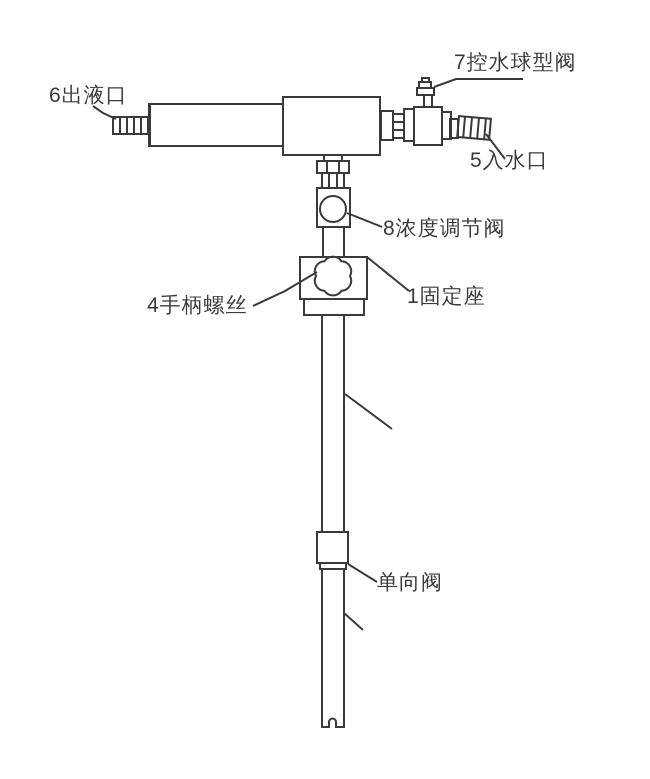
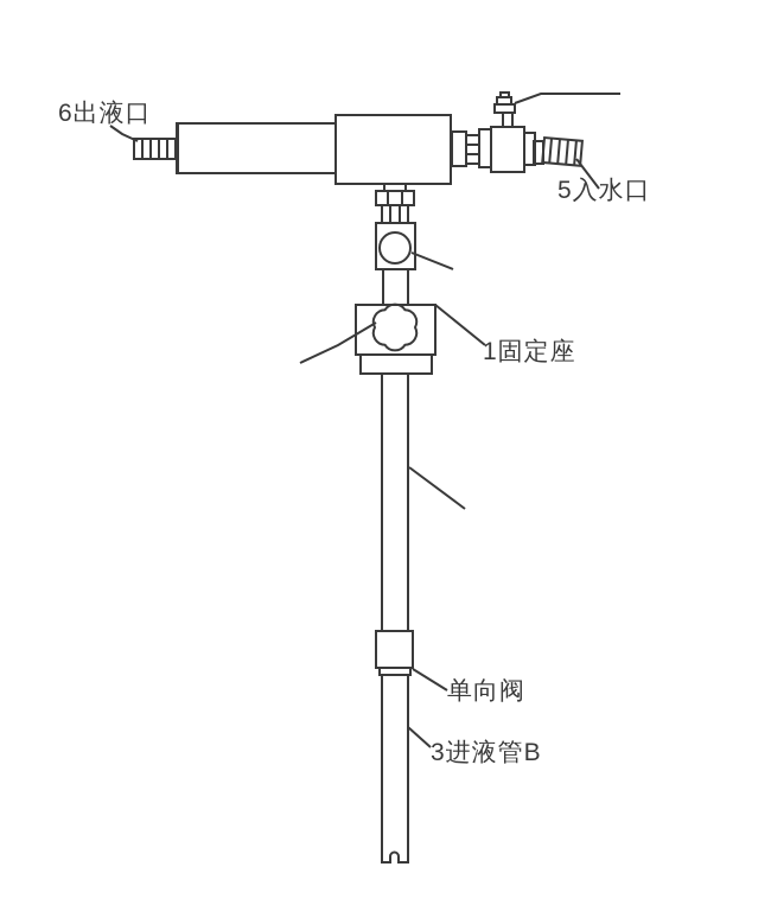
  6出液口
- 7控水球型阀
  5入水口
- 8浓度调节阀
- 4手柄螺丝
  1固定座
  单向阀
+ 3进液管B
